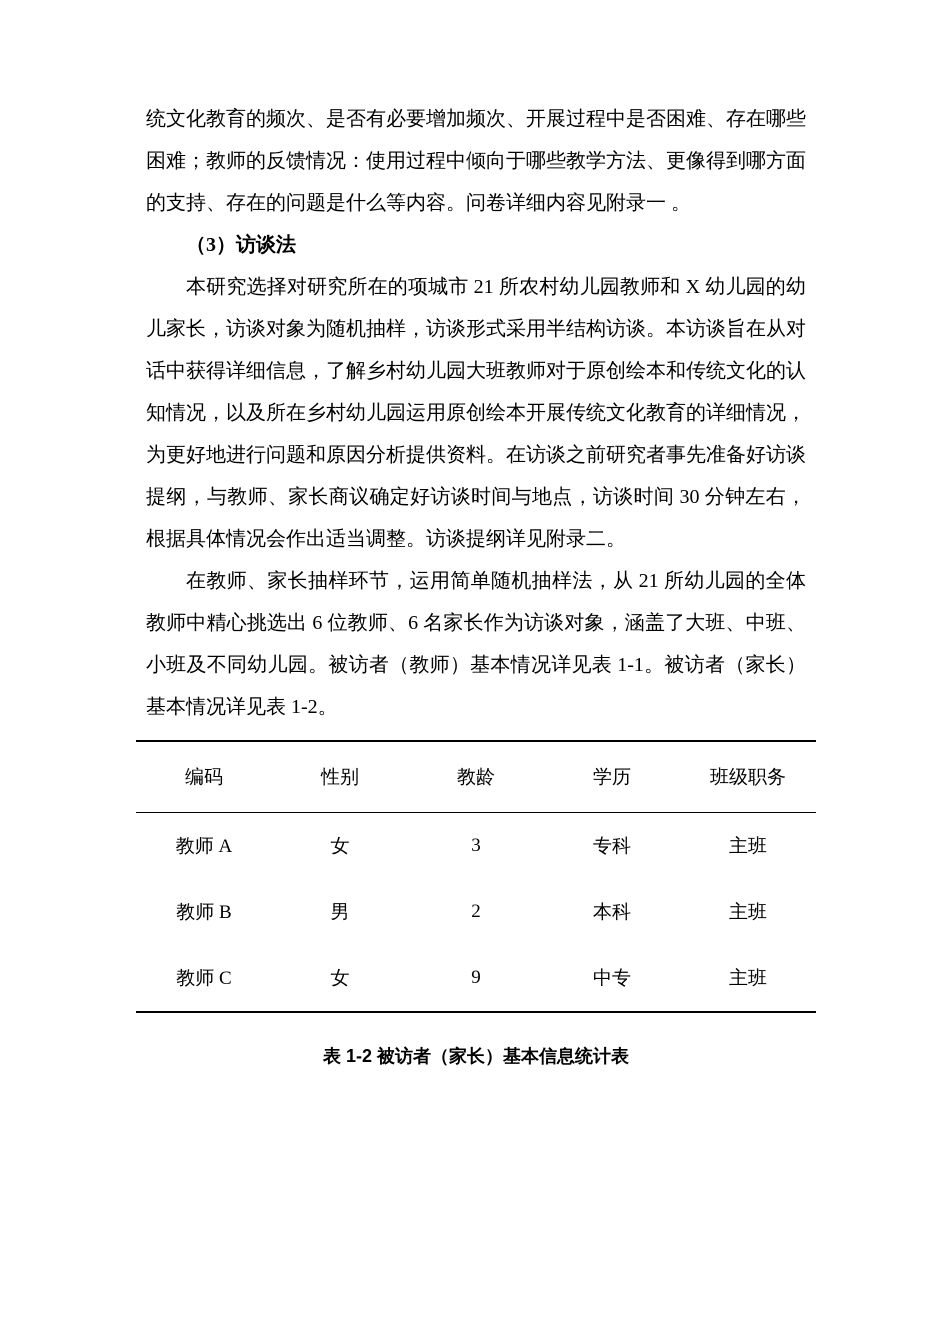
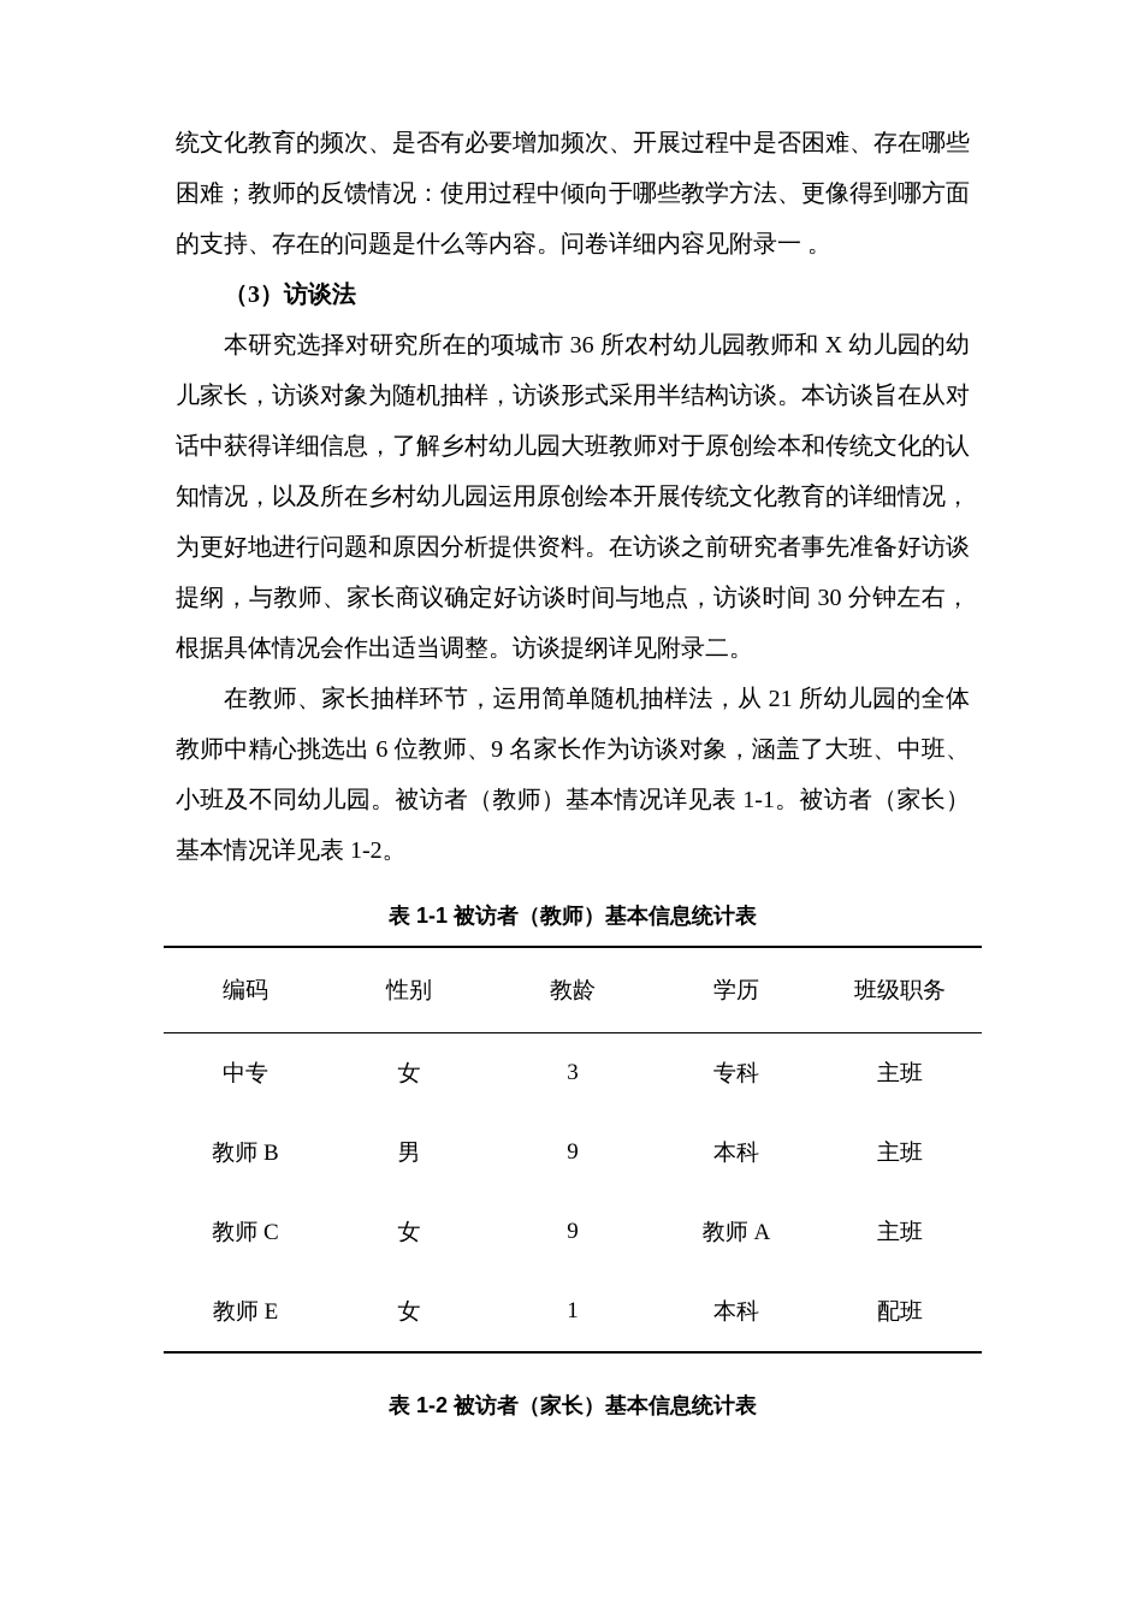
  统文化教育的频次、是否有必要增加频次、开展过程中是否困难、存在哪些困难；教师的反馈情况：使用过程中倾向于哪些教学方法、更像得到哪方面的支持、存在的问题是什么等内容。问卷详细内容见附录一 。
  （3）访谈法
- 本研究选择对研究所在的项城市 21 所农村幼儿园教师和 X 幼儿园的幼儿家长，访谈对象为随机抽样，访谈形式采用半结构访谈。本访谈旨在从对话中获得详细信息，了解乡村幼儿园大班教师对于原创绘本和传统文化的认知情况，以及所在乡村幼儿园运用原创绘本开展传统文化教育的详细情况，为更好地进行问题和原因分析提供资料。在访谈之前研究者事先准备好访谈提纲，与教师、家长商议确定好访谈时间与地点，访谈时间 30 分钟左右，根据具体情况会作出适当调整。访谈提纲详见附录二。
+ 本研究选择对研究所在的项城市 36 所农村幼儿园教师和 X 幼儿园的幼儿家长，访谈对象为随机抽样，访谈形式采用半结构访谈。本访谈旨在从对话中获得详细信息，了解乡村幼儿园大班教师对于原创绘本和传统文化的认知情况，以及所在乡村幼儿园运用原创绘本开展传统文化教育的详细情况，为更好地进行问题和原因分析提供资料。在访谈之前研究者事先准备好访谈提纲，与教师、家长商议确定好访谈时间与地点，访谈时间 30 分钟左右，根据具体情况会作出适当调整。访谈提纲详见附录二。
- 在教师、家长抽样环节，运用简单随机抽样法，从 21 所幼儿园的全体教师中精心挑选出 6 位教师、6 名家长作为访谈对象，涵盖了大班、中班、小班及不同幼儿园。被访者（教师）基本情况详见表 1-1。被访者（家长）基本情况详见表 1-2。
+ 在教师、家长抽样环节，运用简单随机抽样法，从 21 所幼儿园的全体教师中精心挑选出 6 位教师、9 名家长作为访谈对象，涵盖了大班、中班、小班及不同幼儿园。被访者（教师）基本情况详见表 1-1。被访者（家长）基本情况详见表 1-2。
+ 表 1-1 被访者（教师）基本信息统计表
  编码	性别	教龄	学历	班级职务
- 教师 A	女	3	专科	主班
+ 中专	女	3	专科	主班
- 教师 B	男	2	本科	主班
+ 教师 B	男	9	本科	主班
- 教师 C	女	9	中专	主班
+ 教师 C	女	9	教师 A	主班
+ 教师 E	女	1	本科	配班
  表 1-2 被访者（家长）基本信息统计表
